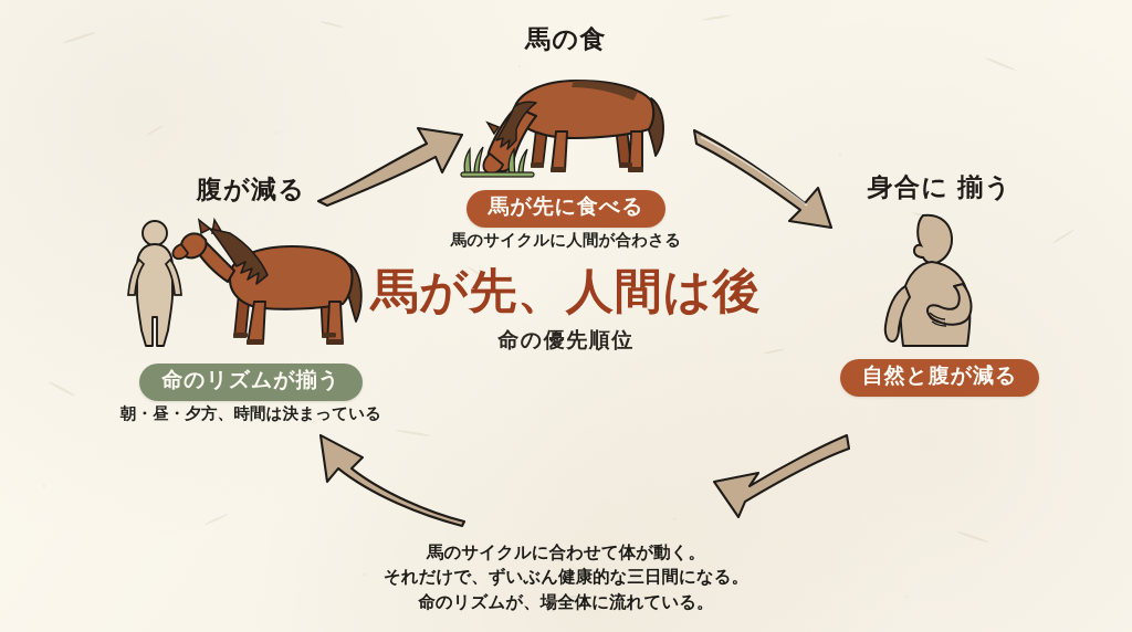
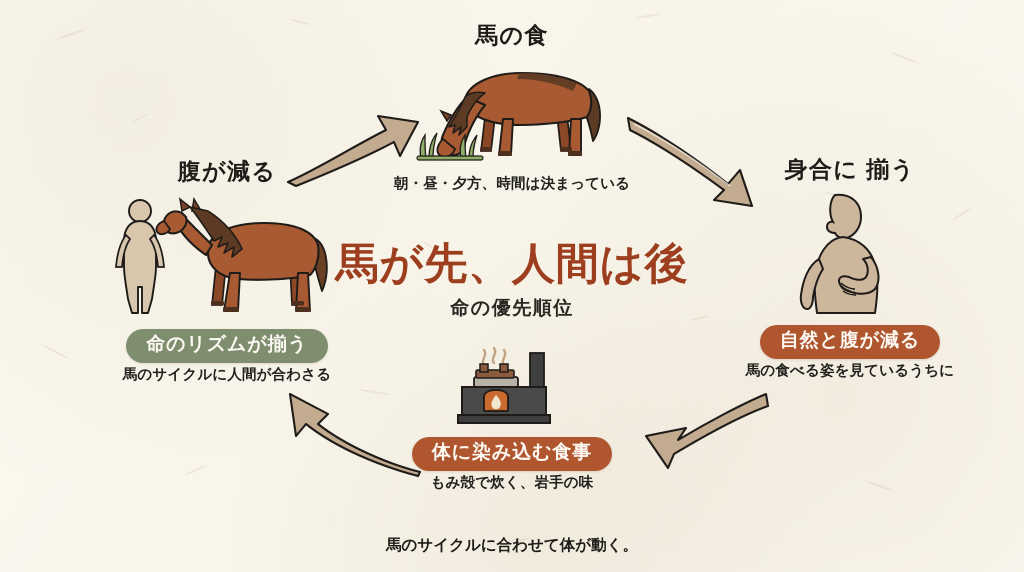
  馬の食
- 馬が先に食べる
- 馬のサイクルに人間が合わさる
+ 朝・昼・夕方、時間は決まっている
  身合に 揃う
  自然と腹が減る
+ 馬の食べる姿を見ているうちに
+ 体に染み込む食事
+ もみ殻で炊く、岩手の味
  腹が減る
  命のリズムが揃う
- 朝・昼・夕方、時間は決まっている
+ 馬のサイクルに人間が合わさる
  馬が先、人間は後
  命の優先順位
  馬のサイクルに合わせて体が動く。
- それだけで、ずいぶん健康的な三日間になる。
- 命のリズムが、場全体に流れている。
